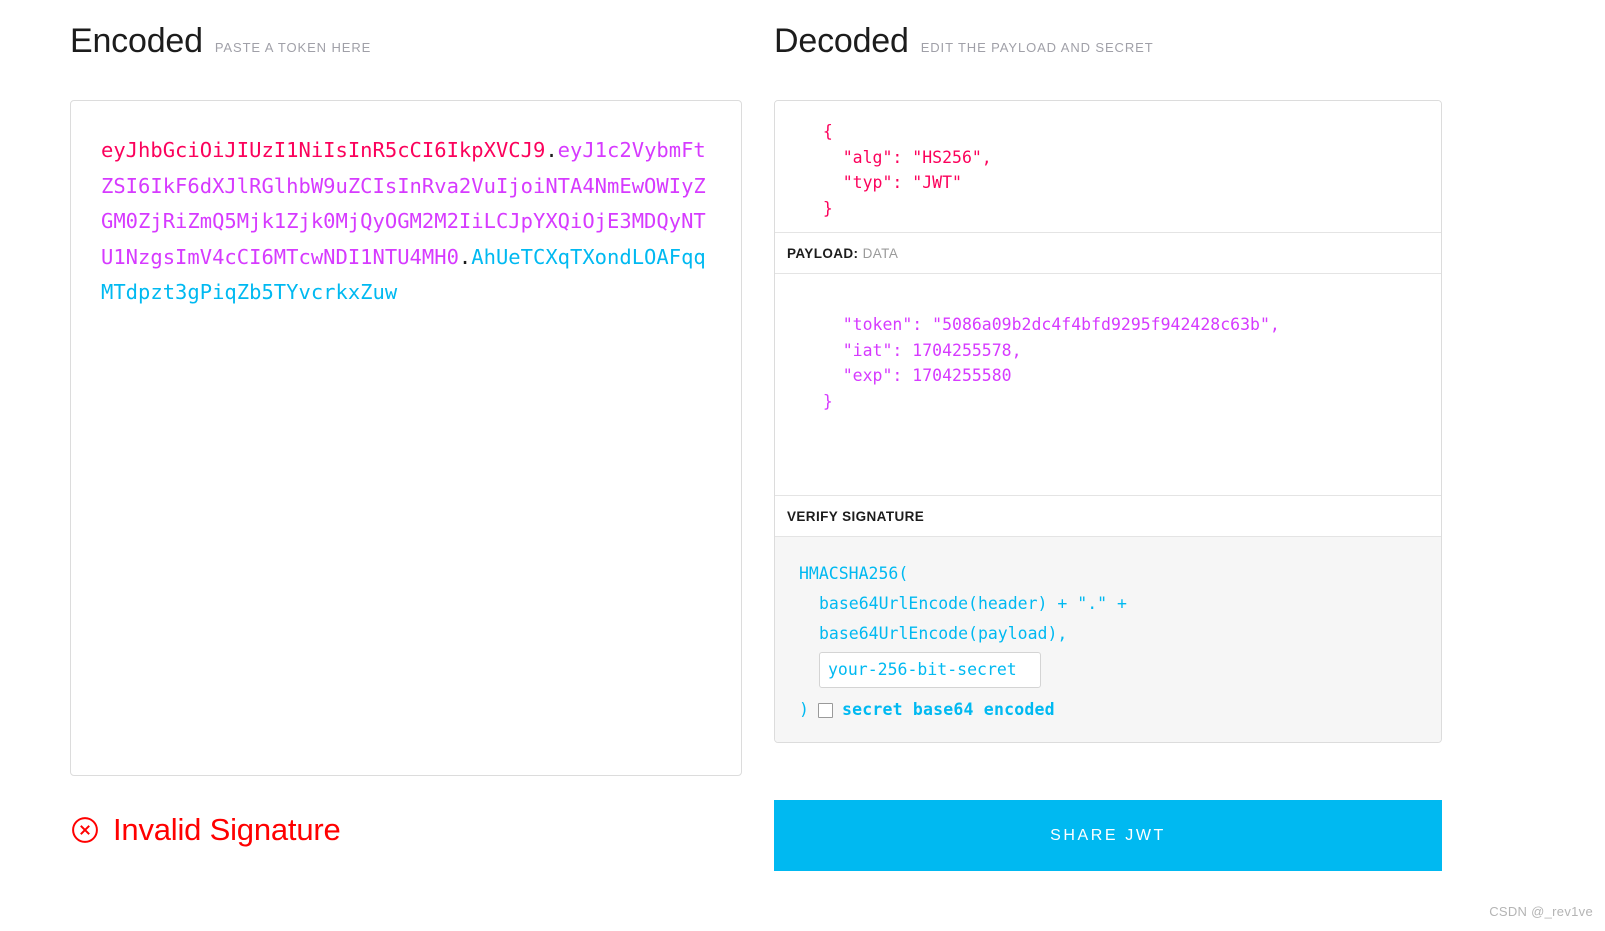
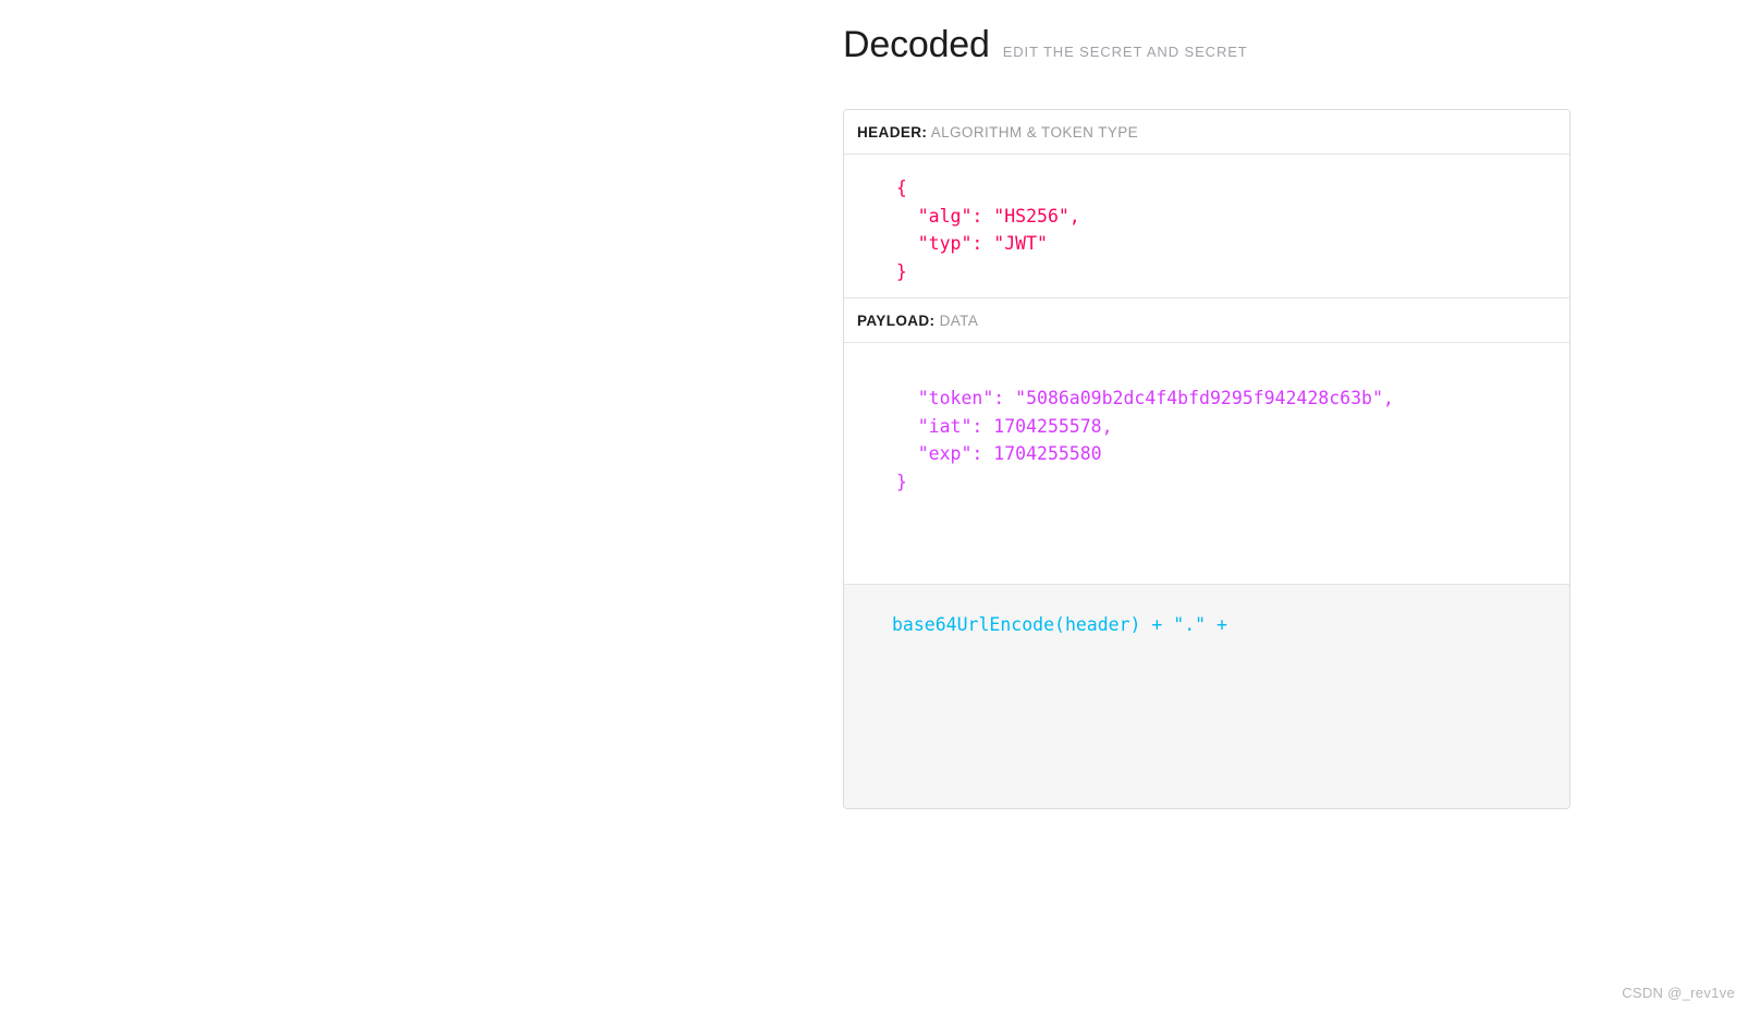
- Encoded
- PASTE A TOKEN HERE
- eyJhbGciOiJIUzI1NiIsInR5cCI6IkpXVCJ9.eyJ1c2VybmFtZSI6IkF6dXJlRGlhbW9uZCIsInRva2VuIjoiNTA4NmEwOWIyZGM0ZjRiZmQ5Mjk1Zjk0MjQyOGM2M2IiLCJpYXQiOjE3MDQyNTU1NzgsImV4cCI6MTcwNDI1NTU4MH0.AhUeTCXqTXondLOAFqqMTdpzt3gPiqZb5TYvcrkxZuw
- Invalid Signature
  Decoded
- EDIT THE PAYLOAD AND SECRET
+ EDIT THE SECRET AND SECRET
+ HEADER: ALGORITHM & TOKEN TYPE
  {
  "alg": "HS256",
  "typ": "JWT"
  }
  PAYLOAD: DATA
  "token": "5086a09b2dc4f4bfd9295f942428c63b",
  "iat": 1704255578,
  "exp": 1704255580
  }
- VERIFY SIGNATURE
- HMACSHA256(
  base64UrlEncode(header) + "." +
- base64UrlEncode(payload),
- your-256-bit-secret
- )
- secret base64 encoded
- SHARE JWT
  CSDN @_rev1ve
